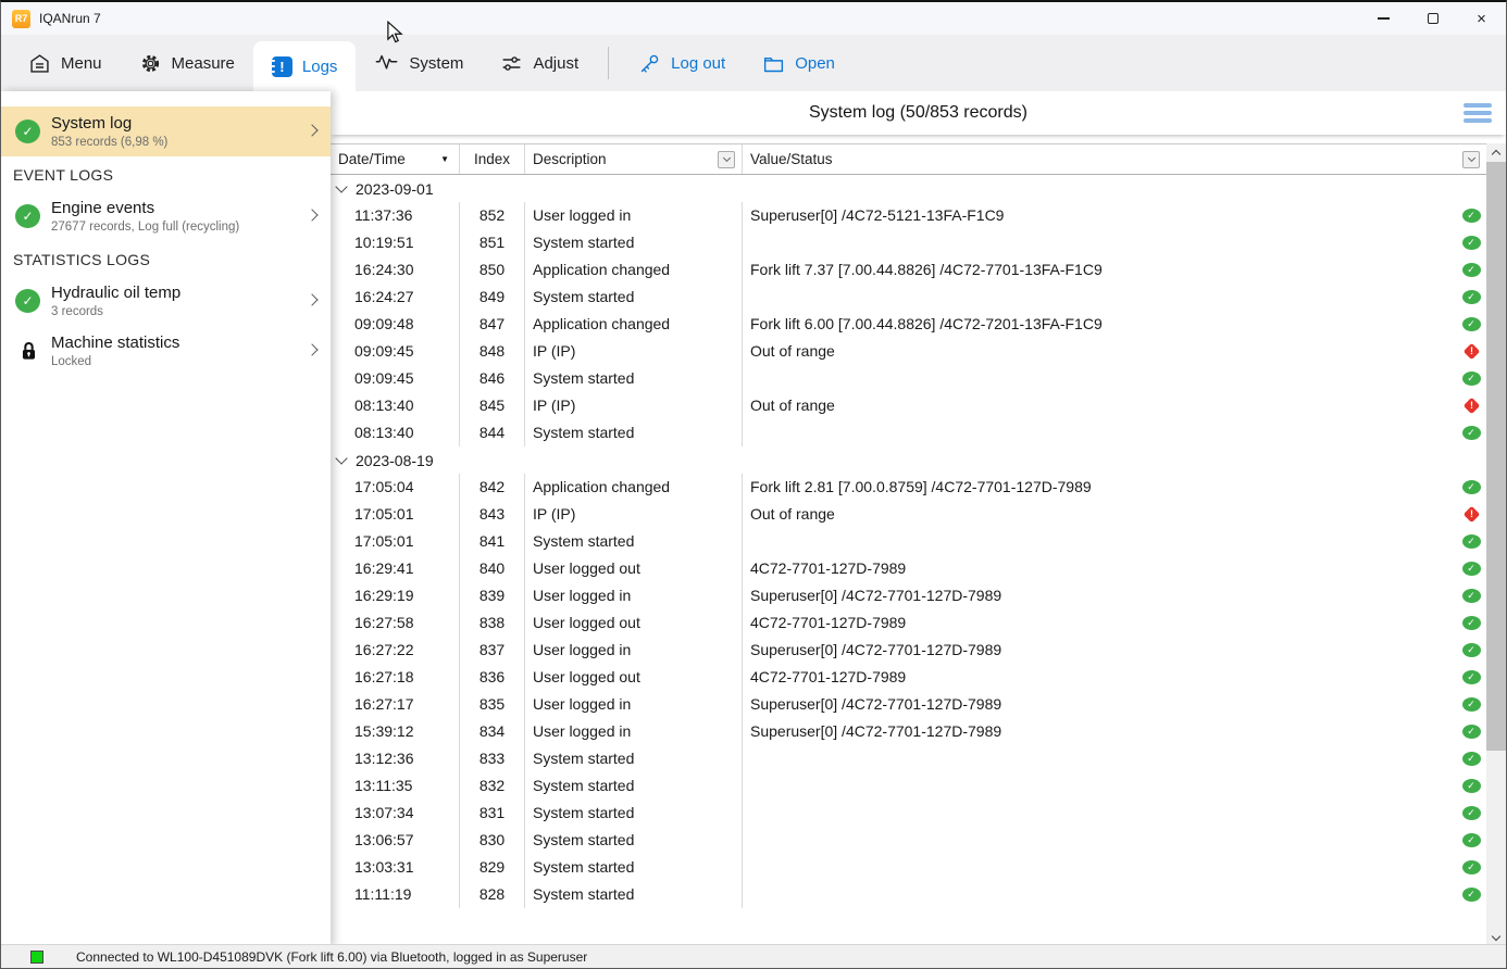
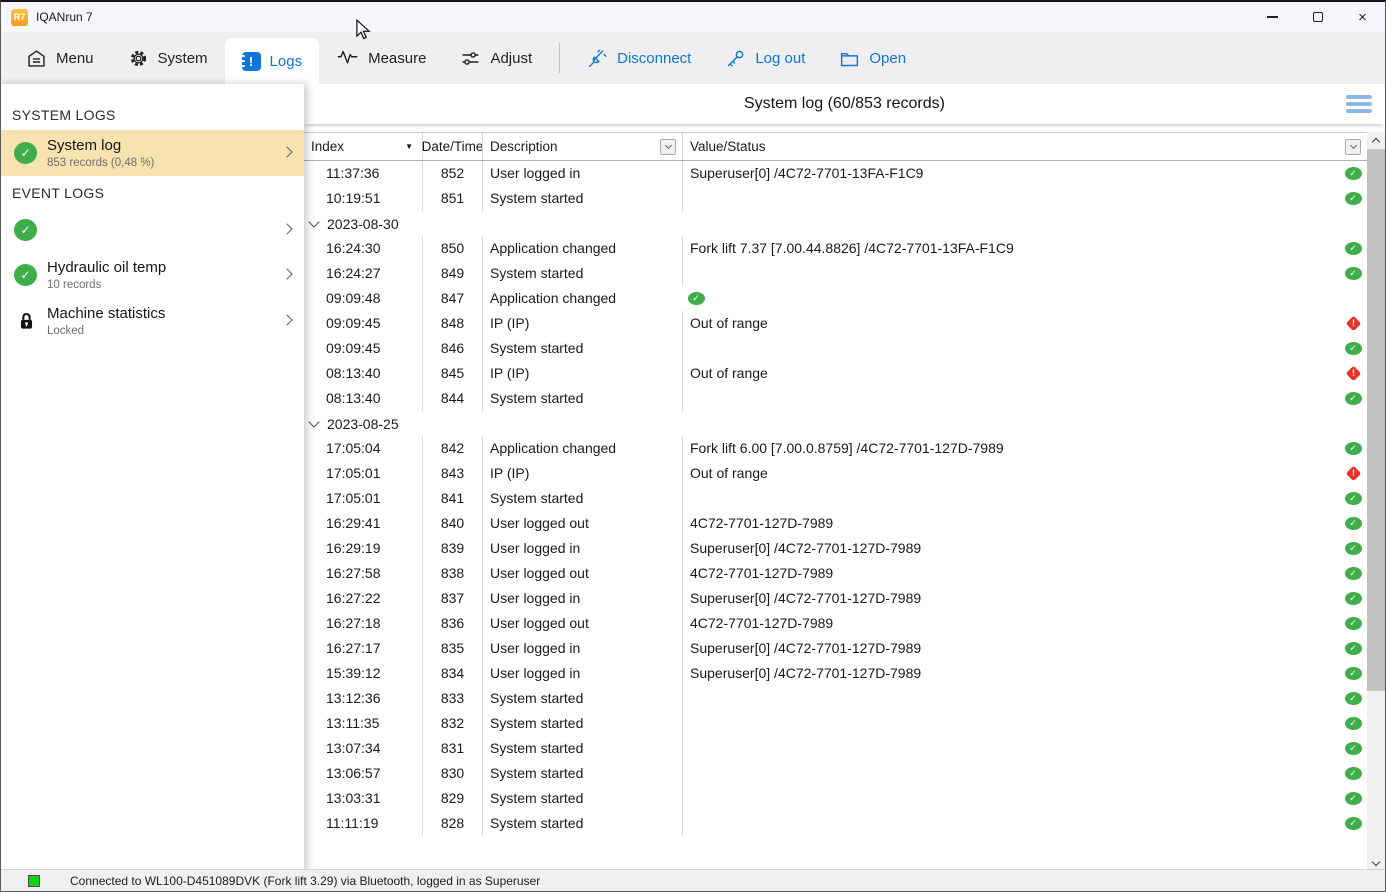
  R7
  IQANrun 7
  ×
  Menu
- Measure
+ System
  !
  Logs
- System
+ Measure
  Adjust
+ Disconnect
  Log out
  Open
+ SYSTEM LOGS
  ✓
  System log
- 853 records (6,98 %)
+ 853 records (0,48 %)
  EVENT LOGS
  ✓
- Engine events
- 27677 records, Log full (recycling)
- STATISTICS LOGS
  ✓
  Hydraulic oil temp
- 3 records
+ 10 records
  Machine statistics
  Locked
- System log (50/853 records)
+ System log (60/853 records)
- Date/Time
+ Index
  ▼
- Index
+ Date/Time
  Description
  Value/Status
- 2023-09-01
  11:37:36
  852
  User logged in
- Superuser[0] /4C72-5121-13FA-F1C9
+ Superuser[0] /4C72-7701-13FA-F1C9
  ✓
  10:19:51
  851
  System started
  ✓
+ 2023-08-30
  16:24:30
  850
  Application changed
  Fork lift 7.37 [7.00.44.8826] /4C72-7701-13FA-F1C9
  ✓
  16:24:27
  849
  System started
  ✓
  09:09:48
  847
  Application changed
- Fork lift 6.00 [7.00.44.8826] /4C72-7201-13FA-F1C9
  ✓
  09:09:45
  848
  IP (IP)
  Out of range
  09:09:45
  846
  System started
  ✓
  08:13:40
  845
  IP (IP)
  Out of range
  08:13:40
  844
  System started
  ✓
- 2023-08-19
+ 2023-08-25
  17:05:04
  842
  Application changed
- Fork lift 2.81 [7.00.0.8759] /4C72-7701-127D-7989
+ Fork lift 6.00 [7.00.0.8759] /4C72-7701-127D-7989
  ✓
  17:05:01
  843
  IP (IP)
  Out of range
  17:05:01
  841
  System started
  ✓
  16:29:41
  840
  User logged out
  4C72-7701-127D-7989
  ✓
  16:29:19
  839
  User logged in
  Superuser[0] /4C72-7701-127D-7989
  ✓
  16:27:58
  838
  User logged out
  4C72-7701-127D-7989
  ✓
  16:27:22
  837
  User logged in
  Superuser[0] /4C72-7701-127D-7989
  ✓
  16:27:18
  836
  User logged out
  4C72-7701-127D-7989
  ✓
  16:27:17
  835
  User logged in
  Superuser[0] /4C72-7701-127D-7989
  ✓
  15:39:12
  834
  User logged in
  Superuser[0] /4C72-7701-127D-7989
  ✓
  13:12:36
  833
  System started
  ✓
  13:11:35
  832
  System started
  ✓
  13:07:34
  831
  System started
  ✓
  13:06:57
  830
  System started
  ✓
  13:03:31
  829
  System started
  ✓
  11:11:19
  828
  System started
  ✓
- Connected to WL100-D451089DVK (Fork lift 6.00) via Bluetooth, logged in as Superuser
+ Connected to WL100-D451089DVK (Fork lift 3.29) via Bluetooth, logged in as Superuser
